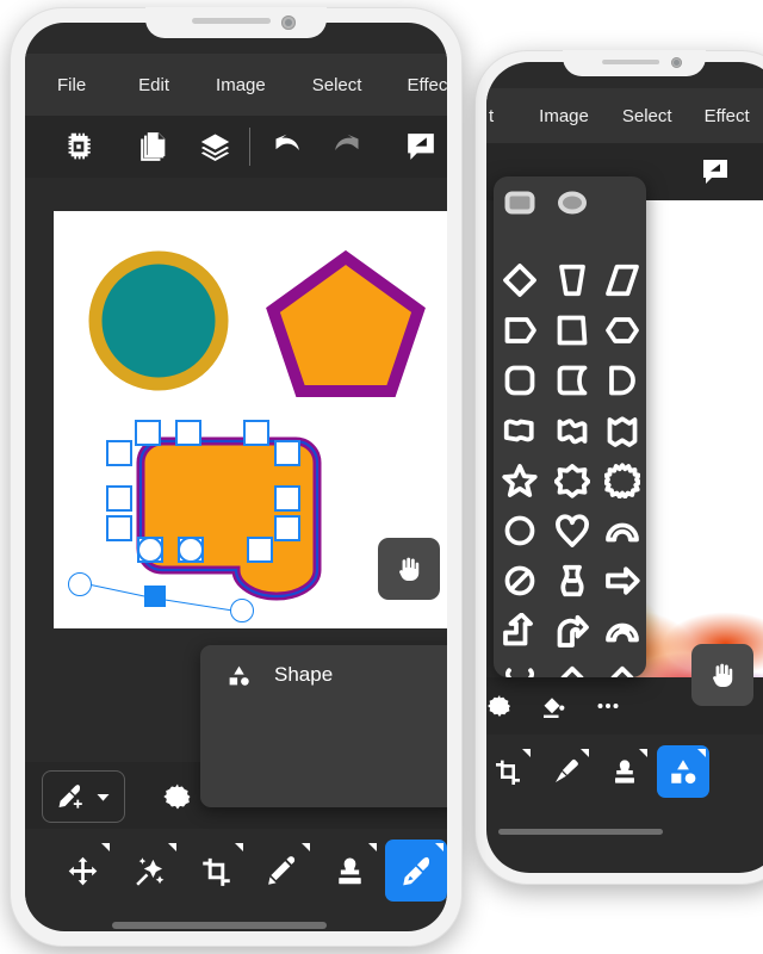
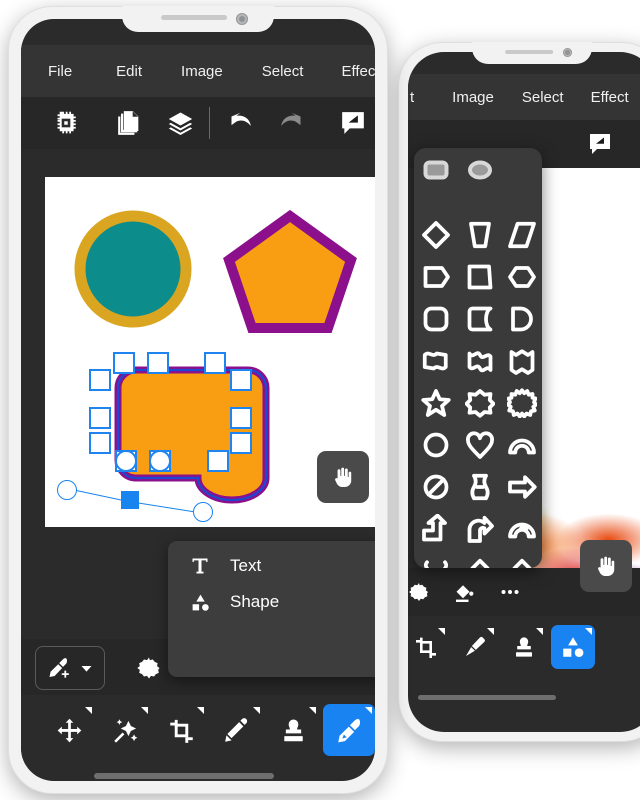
  t
  Image
  Select
  Effect
  File
  Edit
  Image
  Select
  Effec
+ Text
  Shape
